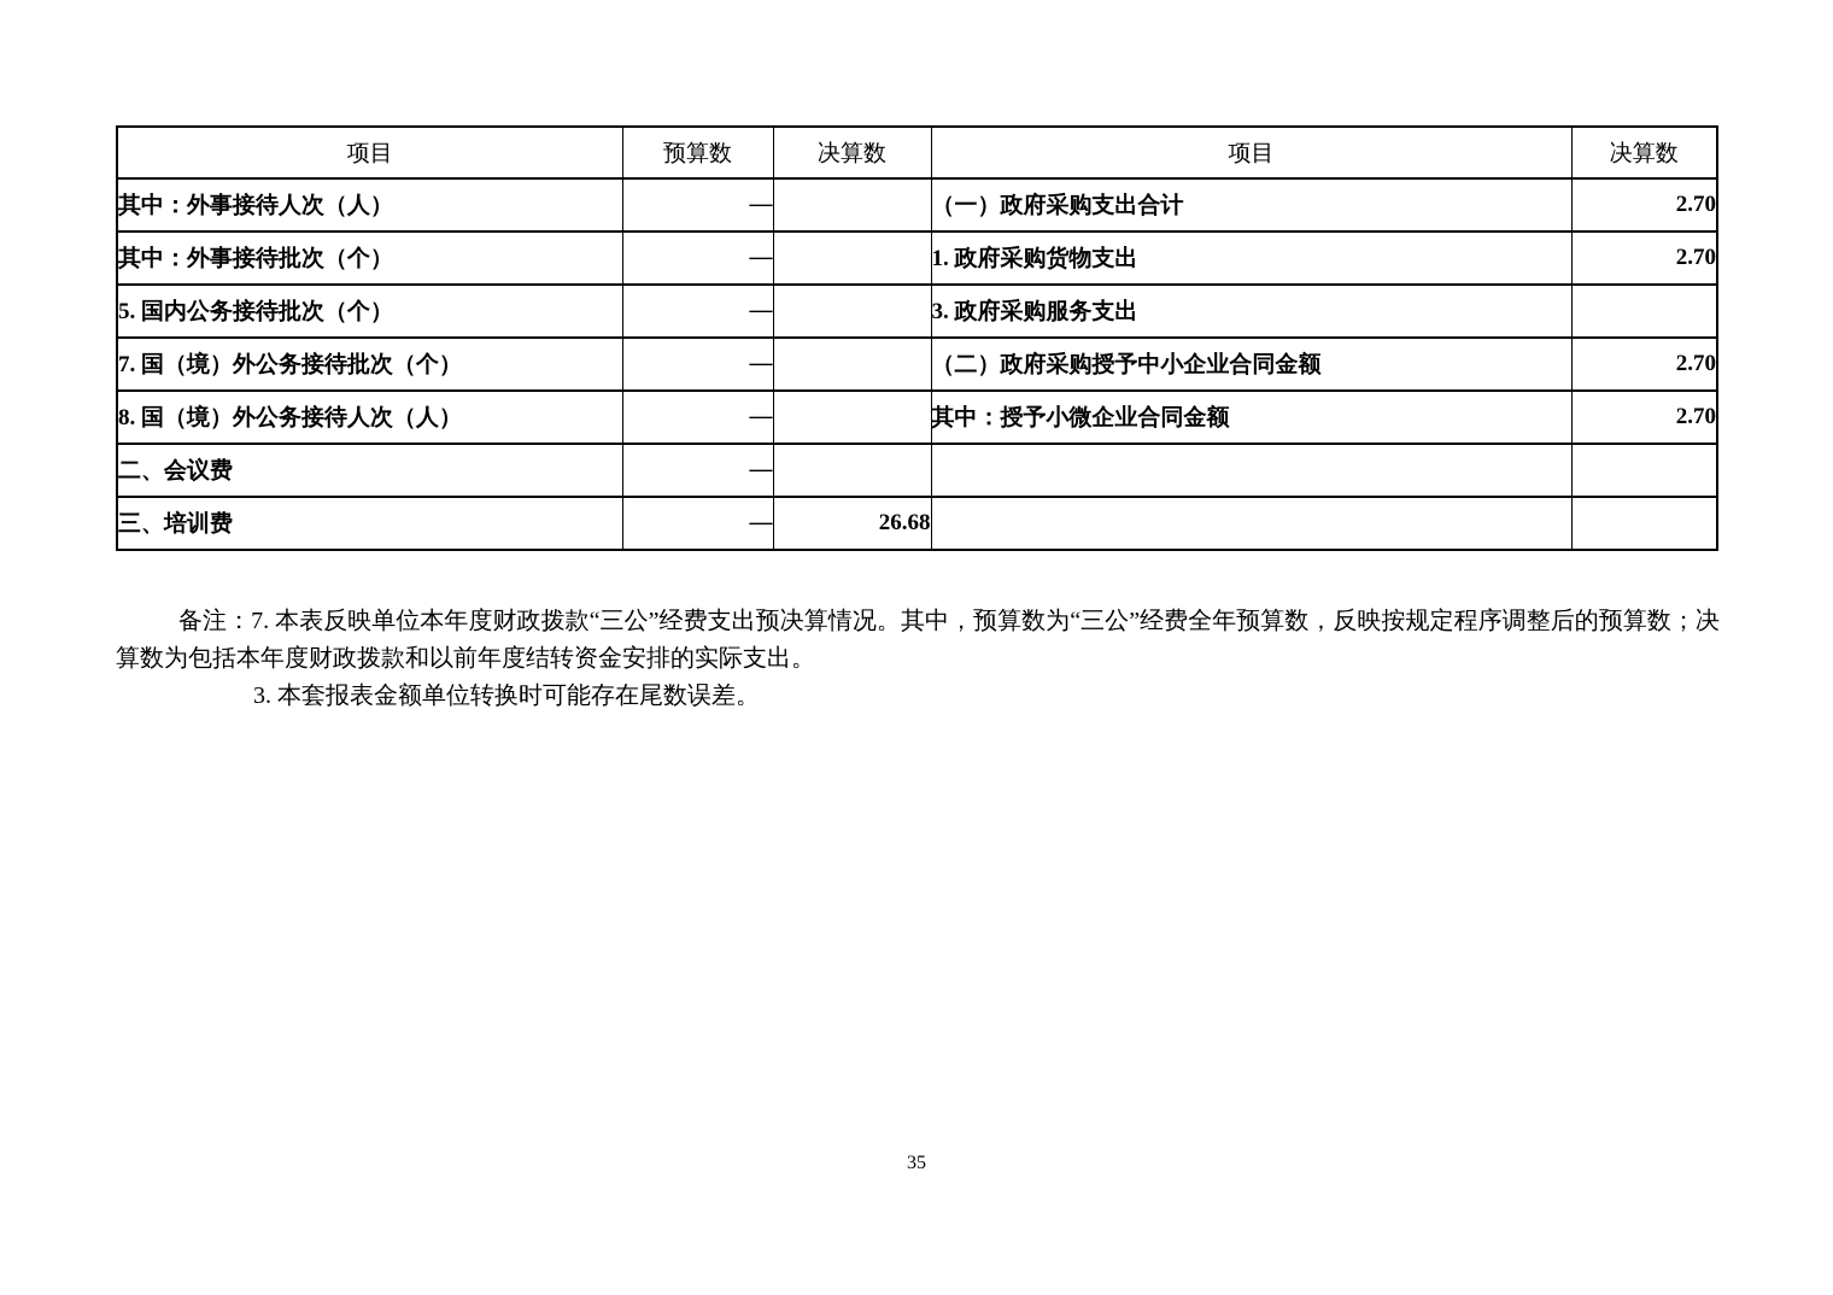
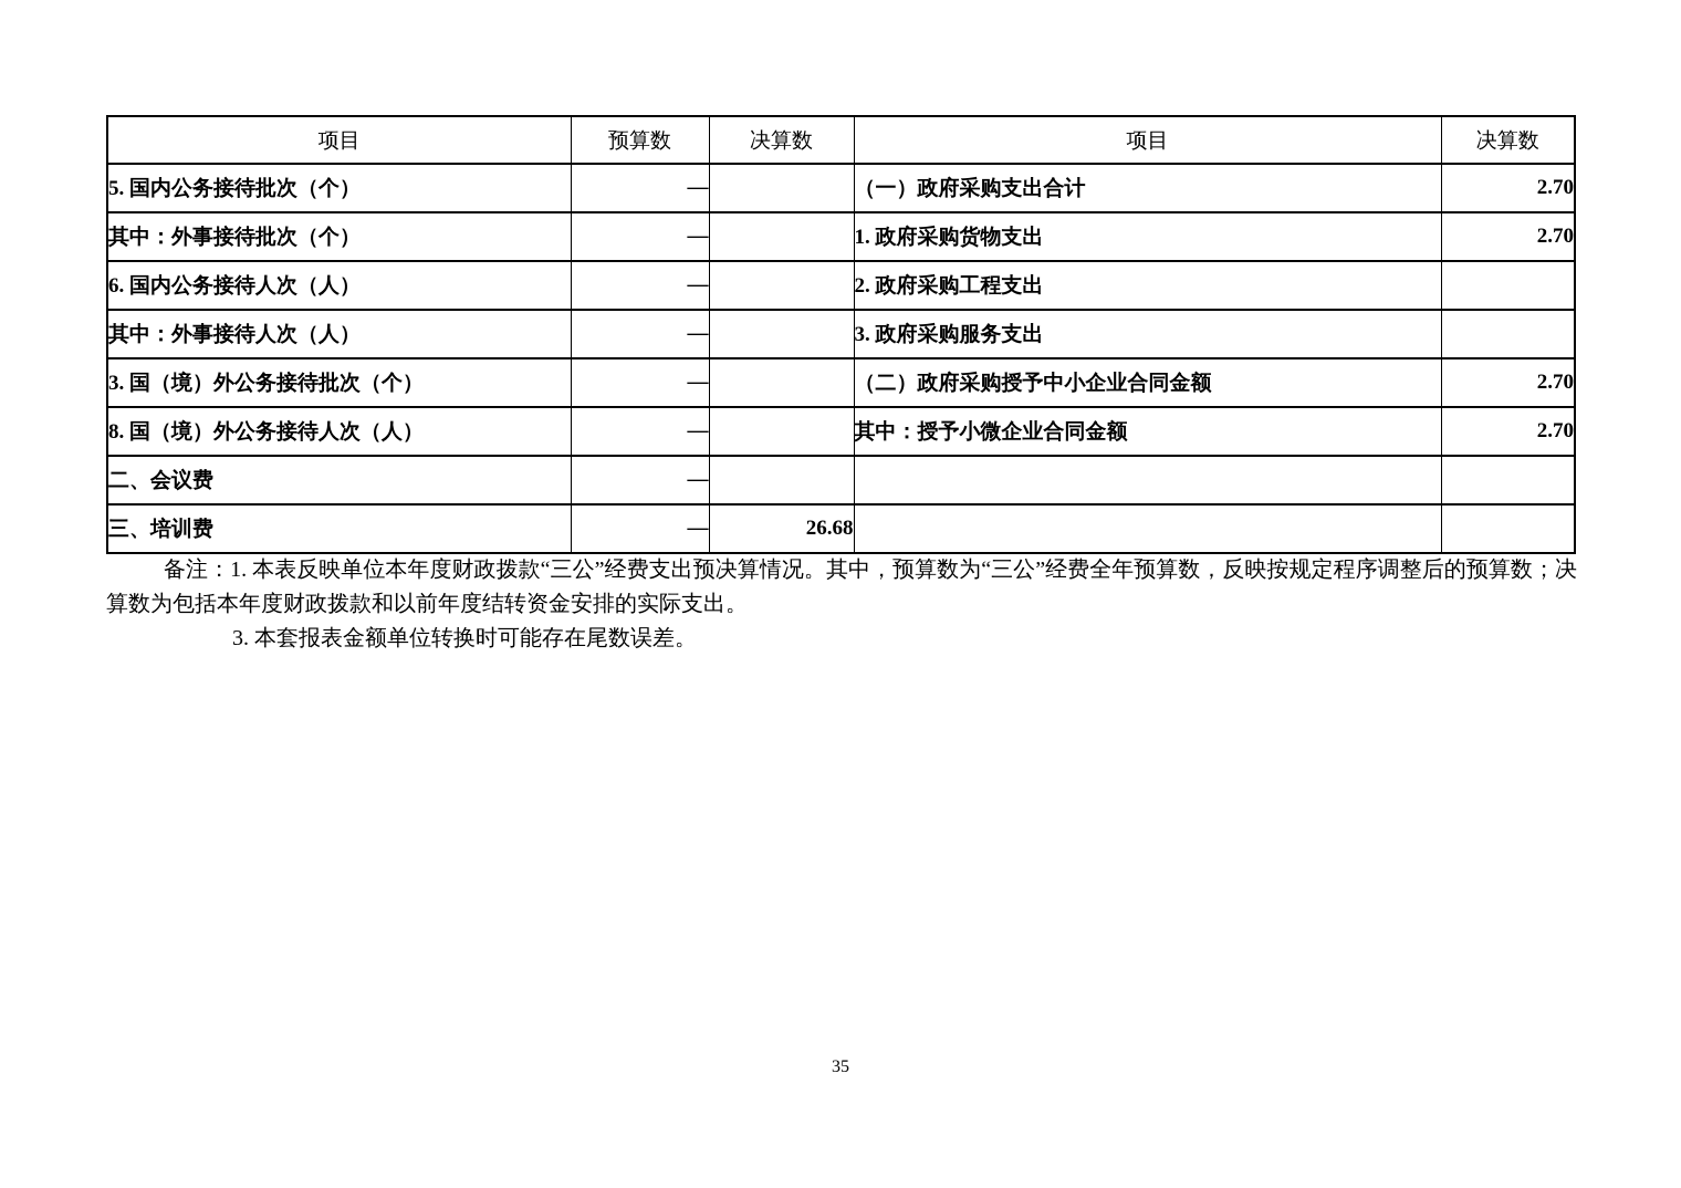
  项目	预算数	决算数	项目	决算数
- 其中：外事接待人次（人）	—		（一）政府采购支出合计	2.70
+ 5. 国内公务接待批次（个）	—		（一）政府采购支出合计	2.70
  其中：外事接待批次（个）	—		1. 政府采购货物支出	2.70
+ 6. 国内公务接待人次（人）	—		2. 政府采购工程支出
- 5. 国内公务接待批次（个）	—		3. 政府采购服务支出
+ 其中：外事接待人次（人）	—		3. 政府采购服务支出
- 7. 国（境）外公务接待批次（个）	—		（二）政府采购授予中小企业合同金额	2.70
+ 3. 国（境）外公务接待批次（个）	—		（二）政府采购授予中小企业合同金额	2.70
  8. 国（境）外公务接待人次（人）	—		其中：授予小微企业合同金额	2.70
  二、会议费	—
  三、培训费	—	26.68
- 备注：7. 本表反映单位本年度财政拨款“三公”经费支出预决算情况。其中，预算数为“三公”经费全年预算数，反映按规定程序调整后的预算数；决算数为包括本年度财政拨款和以前年度结转资金安排的实际支出。
+ 备注：1. 本表反映单位本年度财政拨款“三公”经费支出预决算情况。其中，预算数为“三公”经费全年预算数，反映按规定程序调整后的预算数；决算数为包括本年度财政拨款和以前年度结转资金安排的实际支出。
  3. 本套报表金额单位转换时可能存在尾数误差。
  35
